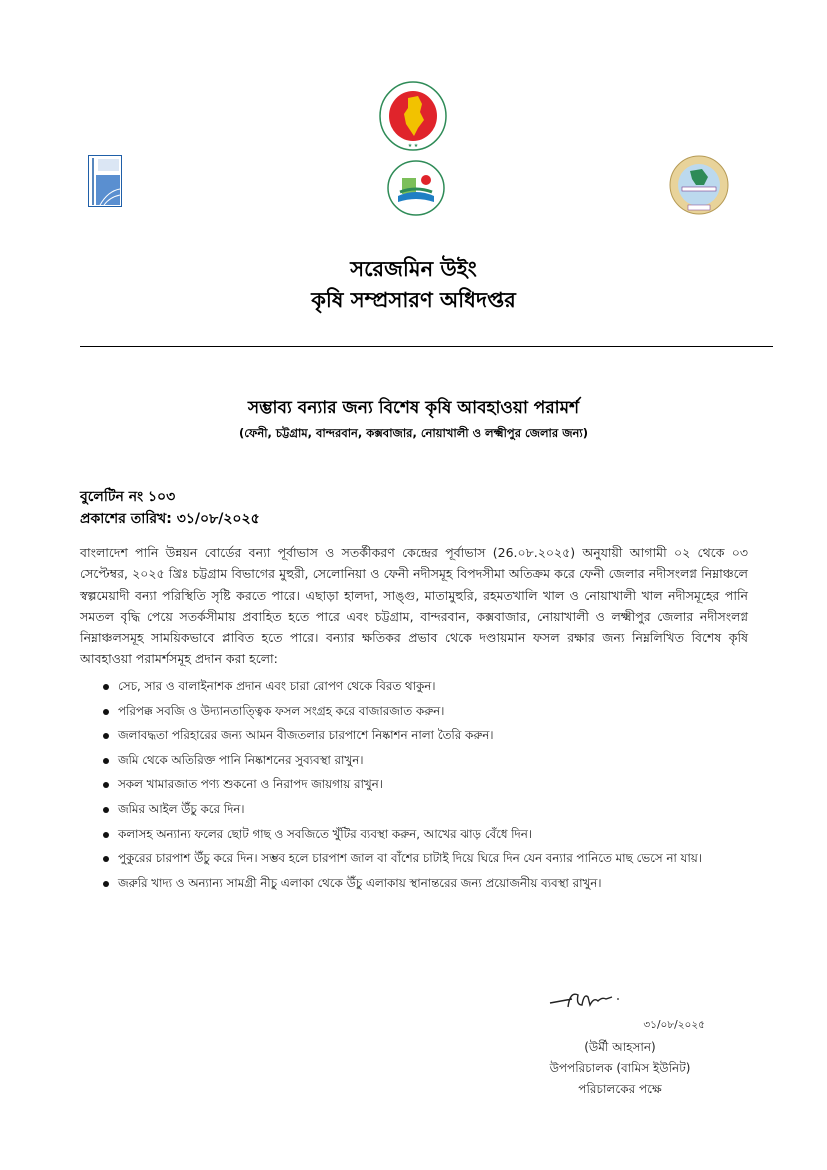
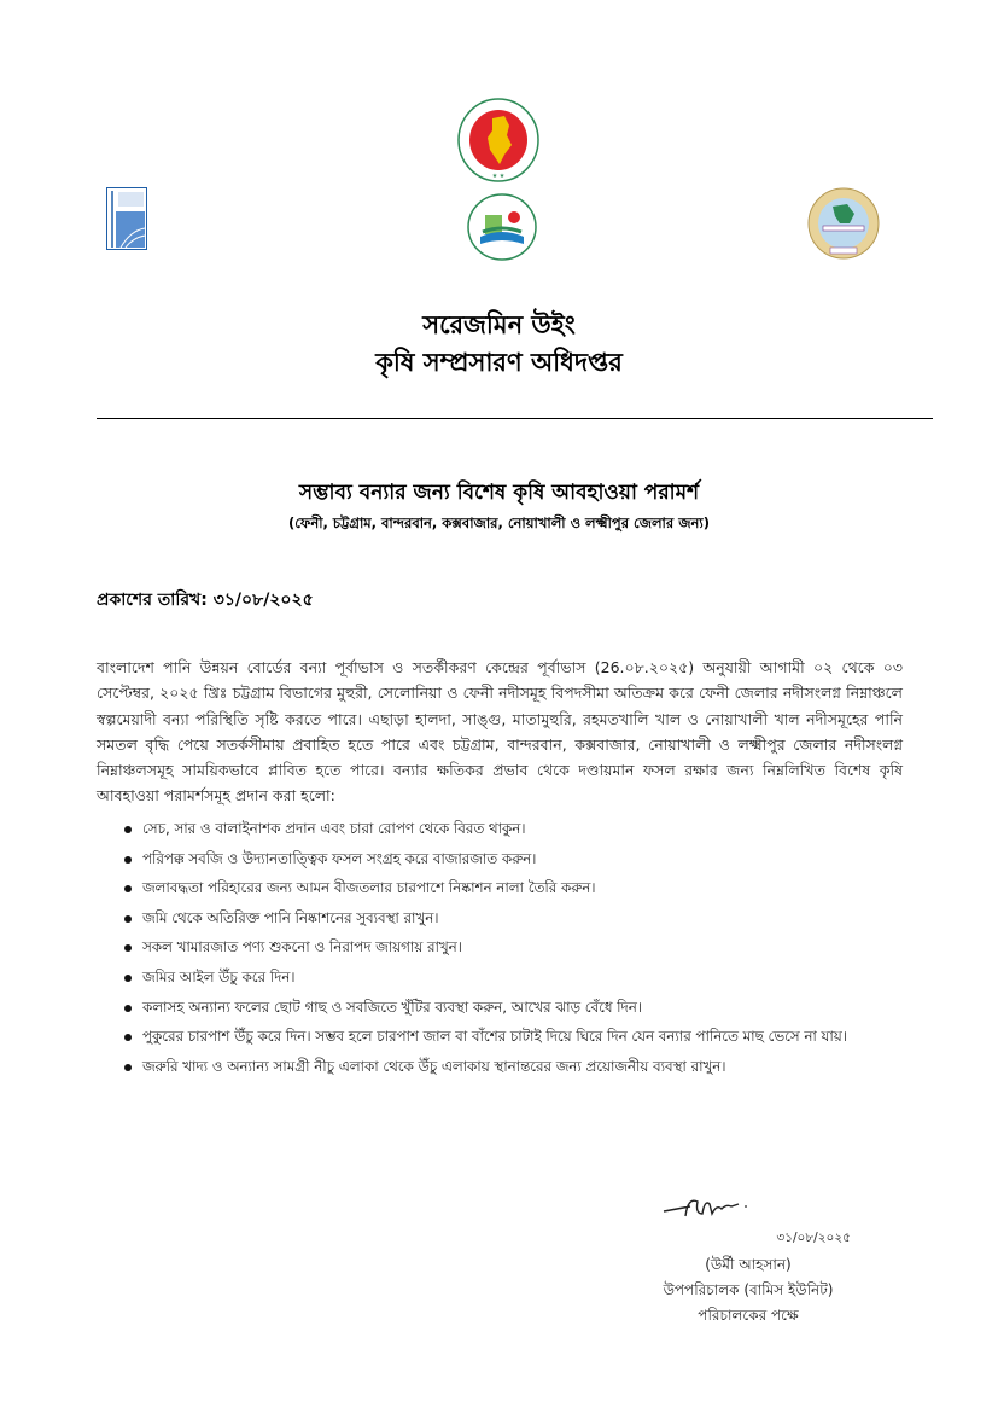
  সরেজমিন উইং
  কৃষি সম্প্রসারণ অধিদপ্তর
  সম্ভাব্য বন্যার জন্য বিশেষ কৃষি আবহাওয়া পরামর্শ
  (ফেনী, চট্টগ্রাম, বান্দরবান, কক্সবাজার, নোয়াখালী ও লক্ষ্মীপুর জেলার জন্য)
- বুলেটিন নং ১০৩
  প্রকাশের তারিখ: ৩১/০৮/২০২৫
  বাংলাদেশ পানি উন্নয়ন বোর্ডের বন্যা পূর্বাভাস ও সতর্কীকরণ কেন্দ্রের পূর্বাভাস (26.০৮.২০২৫) অনুযায়ী আগামী ০২ থেকে ০৩ সেপ্টেম্বর, ২০২৫ খ্রিঃ চট্টগ্রাম বিভাগের মুহুরী, সেলোনিয়া ও ফেনী নদীসমূহ বিপদসীমা অতিক্রম করে ফেনী জেলার নদীসংলগ্ন নিম্নাঞ্চলে স্বল্পমেয়াদী বন্যা পরিস্থিতি সৃষ্টি করতে পারে। এছাড়া হালদা, সাঙ্গু, মাতামুহুরি, রহমতখালি খাল ও নোয়াখালী খাল নদীসমূহের পানি সমতল বৃদ্ধি পেয়ে সতর্কসীমায় প্রবাহিত হতে পারে এবং চট্টগ্রাম, বান্দরবান, কক্সবাজার, নোয়াখালী ও লক্ষ্মীপুর জেলার নদীসংলগ্ন নিম্নাঞ্চলসমূহ সাময়িকভাবে প্লাবিত হতে পারে। বন্যার ক্ষতিকর প্রভাব থেকে দণ্ডায়মান ফসল রক্ষার জন্য নিম্নলিখিত বিশেষ কৃষি আবহাওয়া পরামর্শসমূহ প্রদান করা হলো:
  সেচ, সার ও বালাইনাশক প্রদান এবং চারা রোপণ থেকে বিরত থাকুন।
  পরিপক্ক সবজি ও উদ্যানতাত্ত্বিক ফসল সংগ্রহ করে বাজারজাত করুন।
  জলাবদ্ধতা পরিহারের জন্য আমন বীজতলার চারপাশে নিষ্কাশন নালা তৈরি করুন।
  জমি থেকে অতিরিক্ত পানি নিষ্কাশনের সুব্যবস্থা রাখুন।
  সকল খামারজাত পণ্য শুকনো ও নিরাপদ জায়গায় রাখুন।
  জমির আইল উঁচু করে দিন।
  কলাসহ অন্যান্য ফলের ছোট গাছ ও সবজিতে খুঁটির ব্যবস্থা করুন, আখের ঝাড় বেঁধে দিন।
  পুকুরের চারপাশ উঁচু করে দিন। সম্ভব হলে চারপাশ জাল বা বাঁশের চাটাই দিয়ে ঘিরে দিন যেন বন্যার পানিতে মাছ ভেসে না যায়।
  জরুরি খাদ্য ও অন্যান্য সামগ্রী নীচু এলাকা থেকে উঁচু এলাকায় স্থানান্তরের জন্য প্রয়োজনীয় ব্যবস্থা রাখুন।
  ৩১/০৮/২০২৫
  (উর্মী আহসান)
  উপপরিচালক (বামিস ইউনিট)
  পরিচালকের পক্ষে
